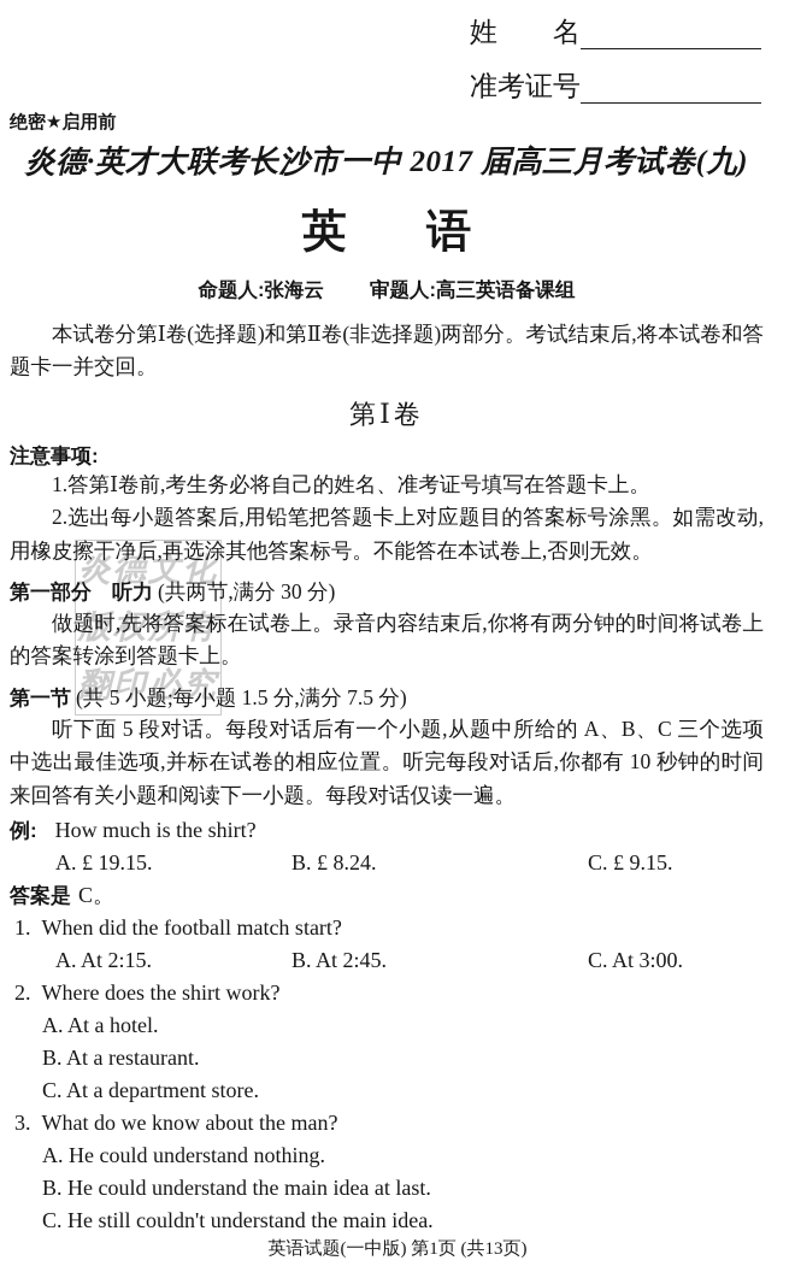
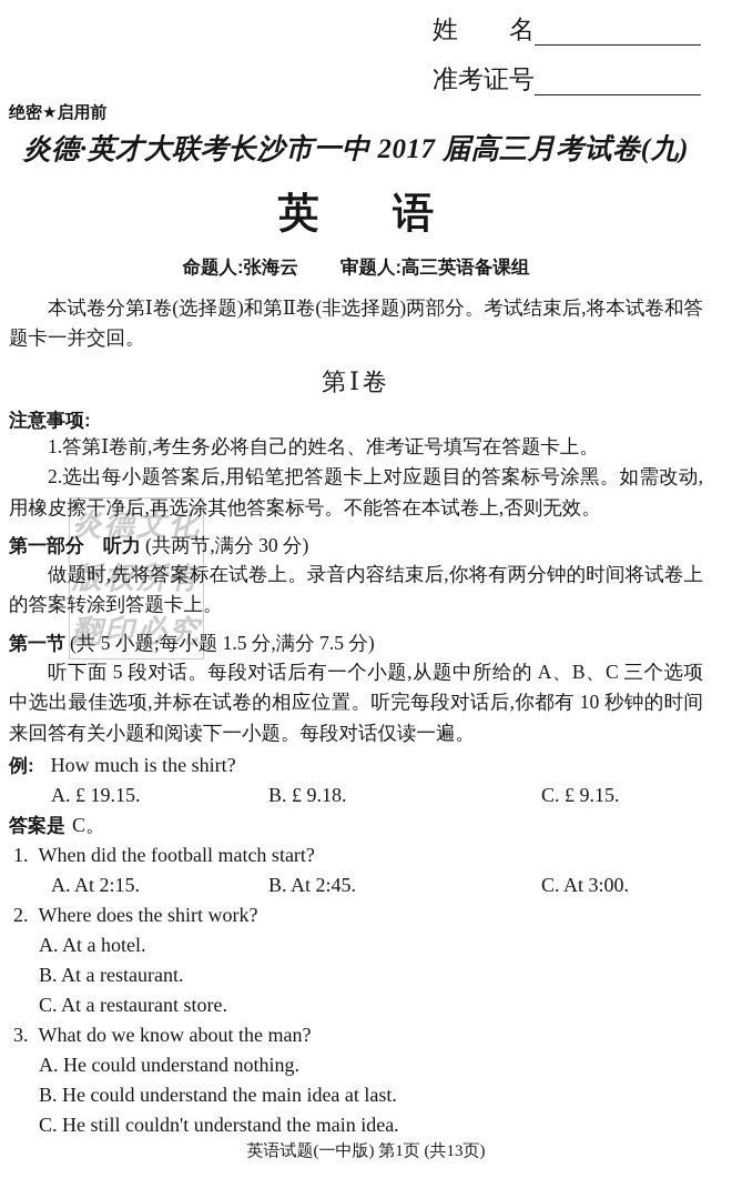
  炎德文化
  版权所有
  翻印必究
  姓 名
  准考证号
  绝密★启用前
  炎德·英才大联考长沙市一中 2017 届高三月考试卷(九)
  英语
  命题人:张海云
  审题人:高三英语备课组
  本试卷分第Ⅰ卷(选择题)和第Ⅱ卷(非选择题)两部分。考试结束后,将本试卷和答题卡一并交回。
  第Ⅰ卷
  注意事项:
  1.答第Ⅰ卷前,考生务必将自己的姓名、准考证号填写在答题卡上。
  2.选出每小题答案后,用铅笔把答题卡上对应题目的答案标号涂黑。如需改动,用橡皮擦干净后,再选涂其他答案标号。不能答在本试卷上,否则无效。
  第一部分 听力 (共两节,满分 30 分)
  做题时,先将答案标在试卷上。录音内容结束后,你将有两分钟的时间将试卷上的答案转涂到答题卡上。
  第一节 (共 5 小题;每小题 1.5 分,满分 7.5 分)
  听下面 5 段对话。每段对话后有一个小题,从题中所给的 A、B、C 三个选项中选出最佳选项,并标在试卷的相应位置。听完每段对话后,你都有 10 秒钟的时间来回答有关小题和阅读下一小题。每段对话仅读一遍。
  例:
  How much is the shirt?
  A. £ 19.15.
- B. £ 8.24.
+ B. £ 9.18.
  C. £ 9.15.
  答案是 C。
  1.
  When did the football match start?
  A. At 2:15.
  B. At 2:45.
  C. At 3:00.
  2.
  Where does the shirt work?
  A. At a hotel.
  B. At a restaurant.
- C. At a department store.
+ C. At a restaurant store.
  3.
  What do we know about the man?
  A. He could understand nothing.
  B. He could understand the main idea at last.
  C. He still couldn't understand the main idea.
  英语试题(一中版) 第1页 (共13页)
